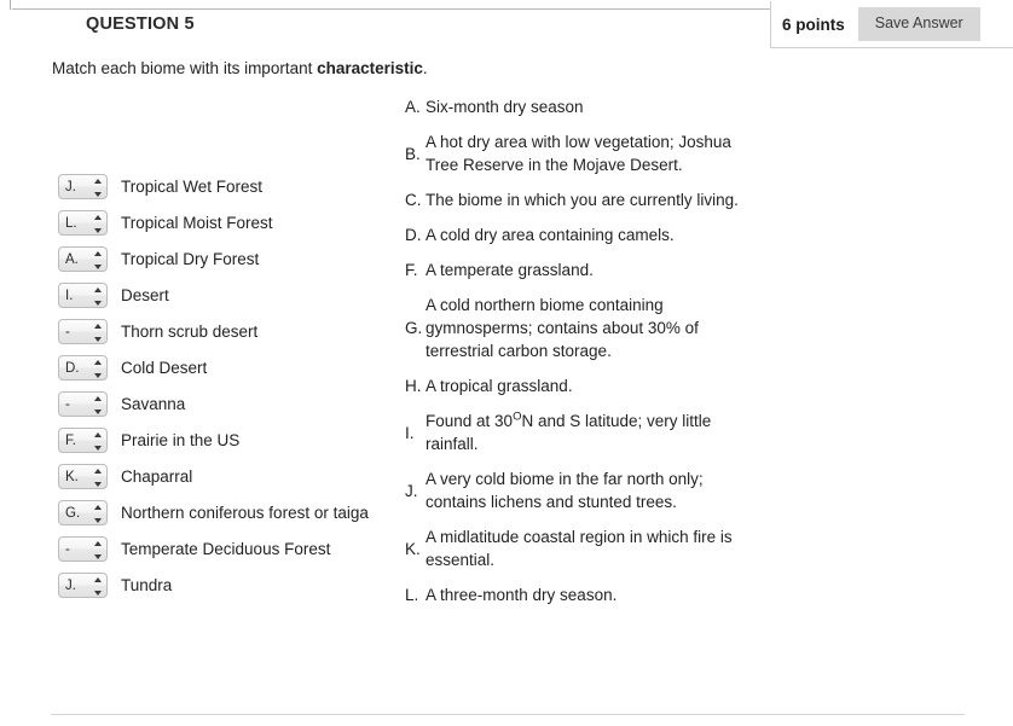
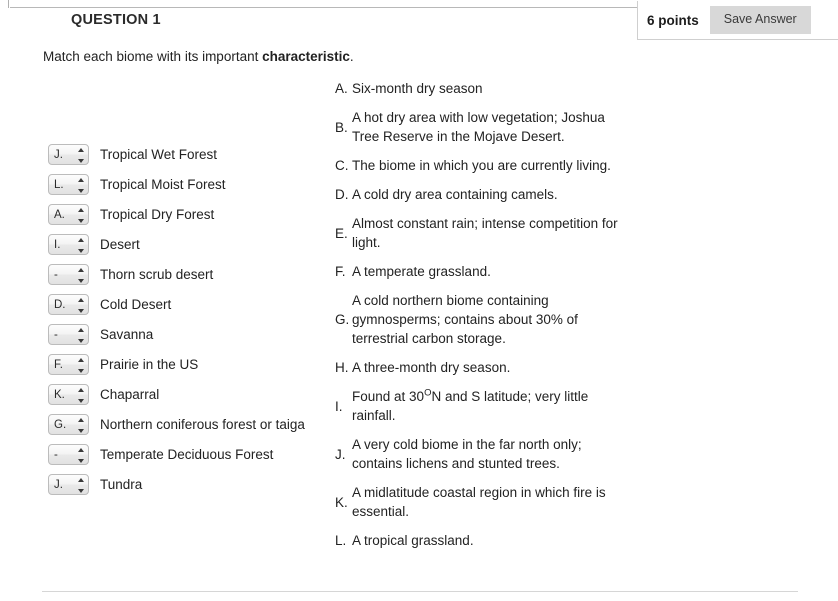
- QUESTION 5
+ QUESTION 1
  6 points
  Save Answer
  Match each biome with its important characteristic.
  J.
  Tropical Wet Forest
  L.
  Tropical Moist Forest
  A.
  Tropical Dry Forest
  I.
  Desert
  -
  Thorn scrub desert
  D.
  Cold Desert
  -
  Savanna
  F.
  Prairie in the US
  K.
  Chaparral
  G.
  Northern coniferous forest or taiga
  -
  Temperate Deciduous Forest
  J.
  Tundra
  A.
  Six-month dry season
  B.
  A hot dry area with low vegetation; Joshua Tree Reserve in the Mojave Desert.
  C.
  The biome in which you are currently living.
  D.
  A cold dry area containing camels.
+ E.
+ Almost constant rain; intense competition for light.
  F.
  A temperate grassland.
  G.
  A cold northern biome containing gymnosperms; contains about 30% of terrestrial carbon storage.
  H.
- A tropical grassland.
+ A three-month dry season.
  I.
  Found at 30ON and S latitude; very little rainfall.
  J.
  A very cold biome in the far north only; contains lichens and stunted trees.
  K.
  A midlatitude coastal region in which fire is essential.
  L.
- A three-month dry season.
+ A tropical grassland.
